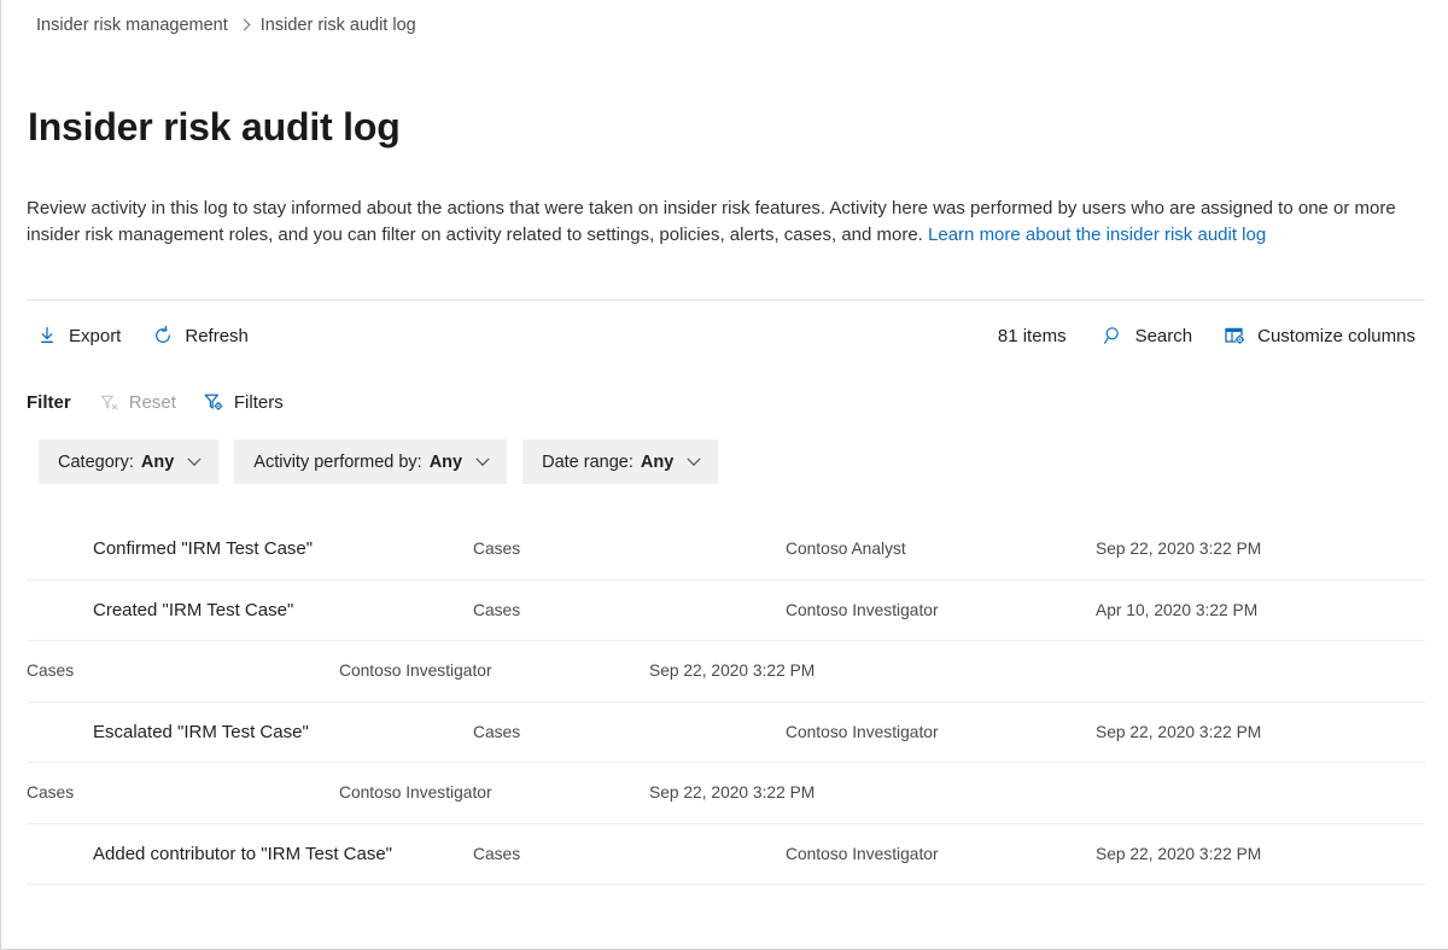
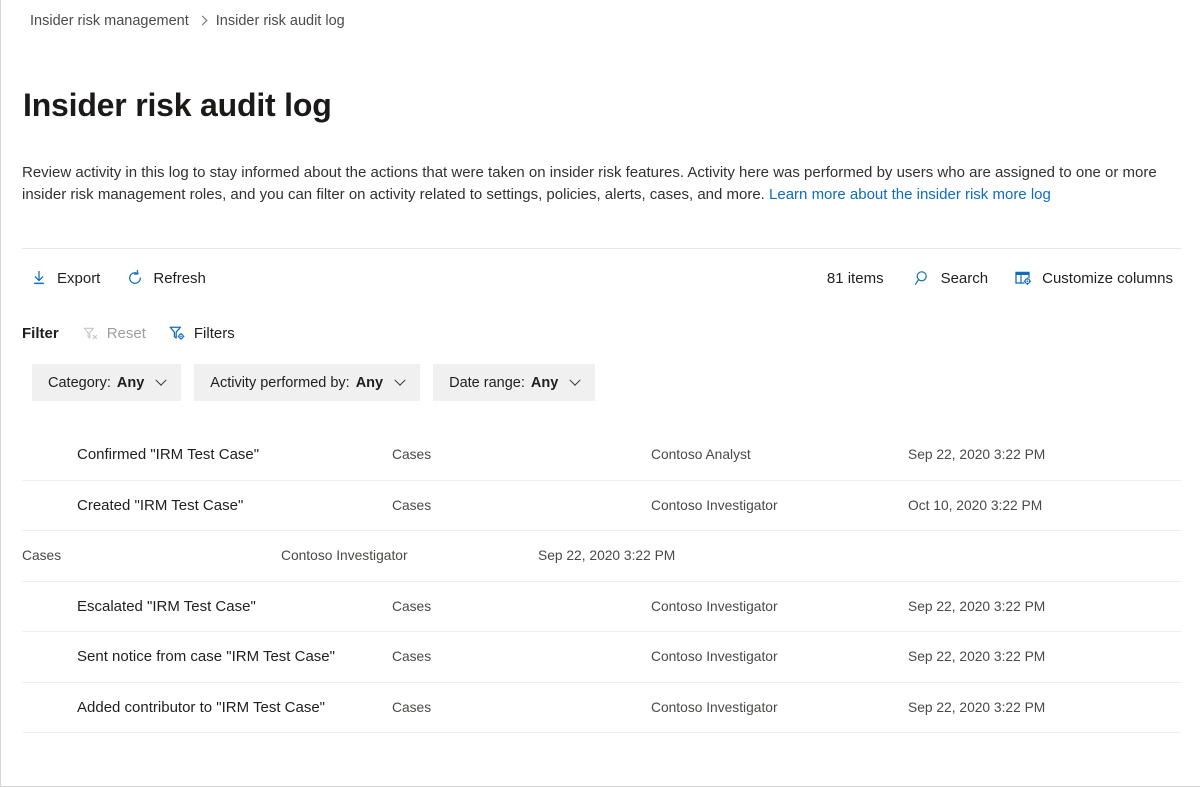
  Insider risk management
  Insider risk audit log
  Insider risk audit log
- Review activity in this log to stay informed about the actions that were taken on insider risk features. Activity here was performed by users who are assigned to one or more insider risk management roles, and you can filter on activity related to settings, policies, alerts, cases, and more. Learn more about the insider risk audit log
+ Review activity in this log to stay informed about the actions that were taken on insider risk features. Activity here was performed by users who are assigned to one or more insider risk management roles, and you can filter on activity related to settings, policies, alerts, cases, and more. Learn more about the insider risk more log
  Export
  Refresh
  81 items
  Search
  Customize columns
  Filter
  Reset
  Filters
  Category:
  Any
  Activity performed by:
  Any
  Date range:
  Any
  Confirmed "IRM Test Case"
  Cases
  Contoso Analyst
  Sep 22, 2020 3:22 PM
  Created "IRM Test Case"
  Cases
  Contoso Investigator
- Apr 10, 2020 3:22 PM
+ Oct 10, 2020 3:22 PM
  Cases
  Contoso Investigator
  Sep 22, 2020 3:22 PM
  Escalated "IRM Test Case"
  Cases
  Contoso Investigator
  Sep 22, 2020 3:22 PM
+ Sent notice from case "IRM Test Case"
  Cases
  Contoso Investigator
  Sep 22, 2020 3:22 PM
  Added contributor to "IRM Test Case"
  Cases
  Contoso Investigator
  Sep 22, 2020 3:22 PM
